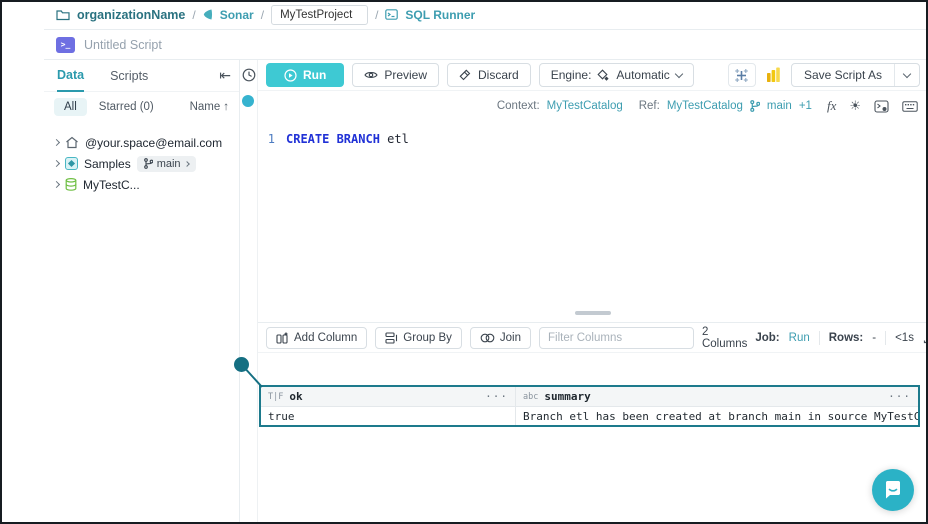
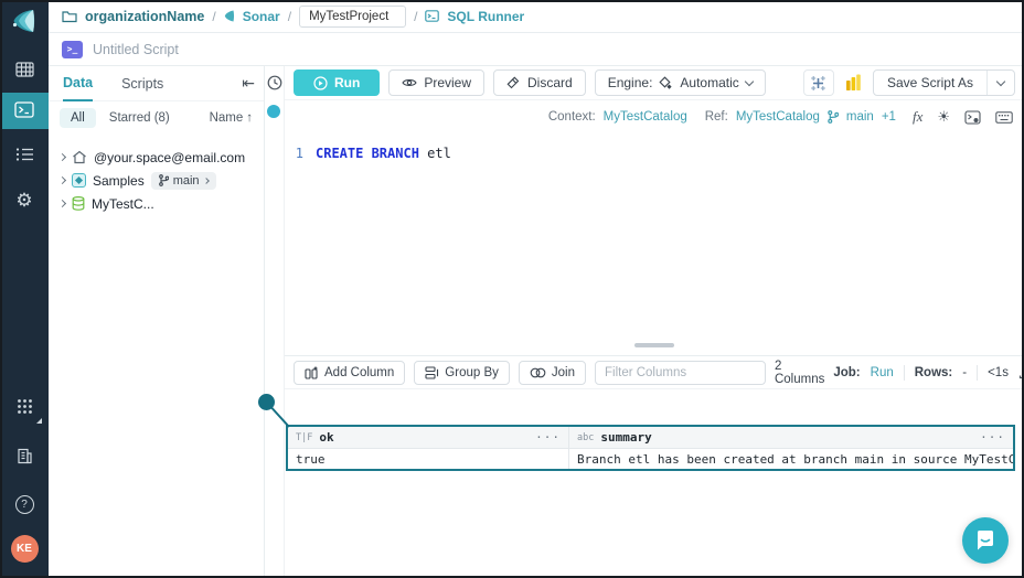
+ ⚙
+ ?
+ KE
  organizationName
  /
  Sonar
  /
  MyTestProject
  /
  SQL Runner
  >_
  Untitled Script
  Data
  Scripts
  ⇤
  All
- Starred (0)
+ Starred (8)
  Name
  ↑
  @your.space@email.com
  Samples
  main
  MyTestC...
  Run
  Preview
  Discard
  Engine:
  Automatic
  Save Script As
  Context:
  MyTestCatalog
  Ref:
  MyTestCatalog
  main
  +1
  fx
  ☀
  1
  CREATE BRANCH etl
  Add Column
  Group By
  Join
  Filter Columns
  2 Columns
  Job:
  Run
  Rows:
  -
  <1s
  T|F
  ok
  ···
  abc
  summary
  ···
  true
  Branch etl has been created at branch main in source MyTestC
